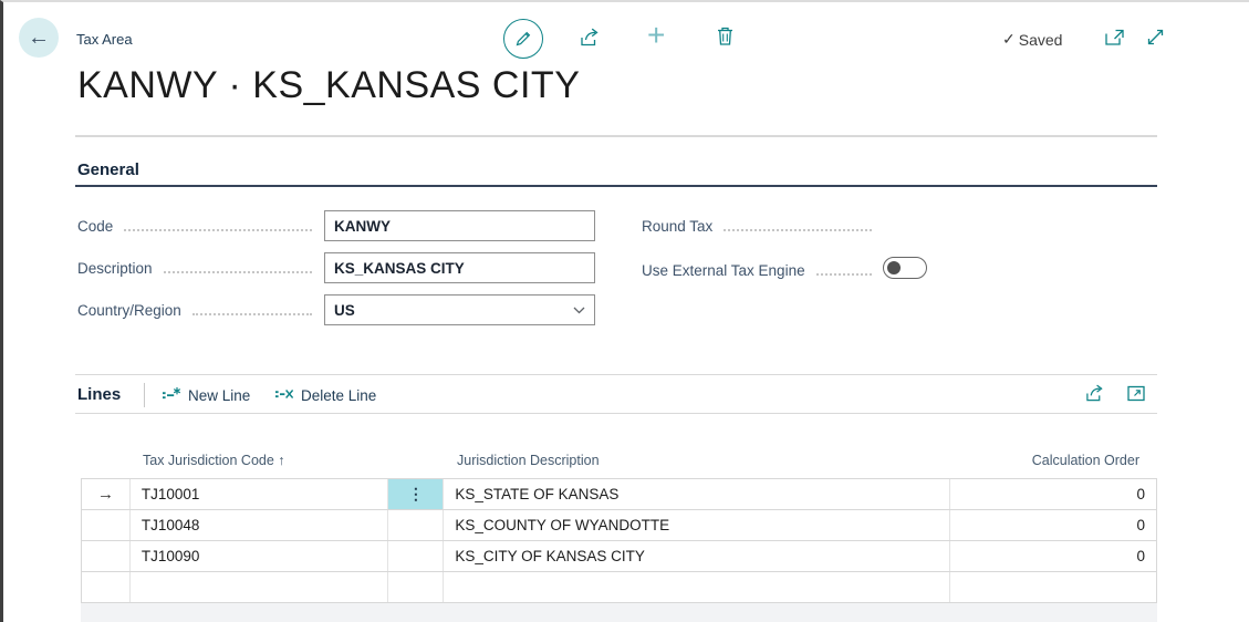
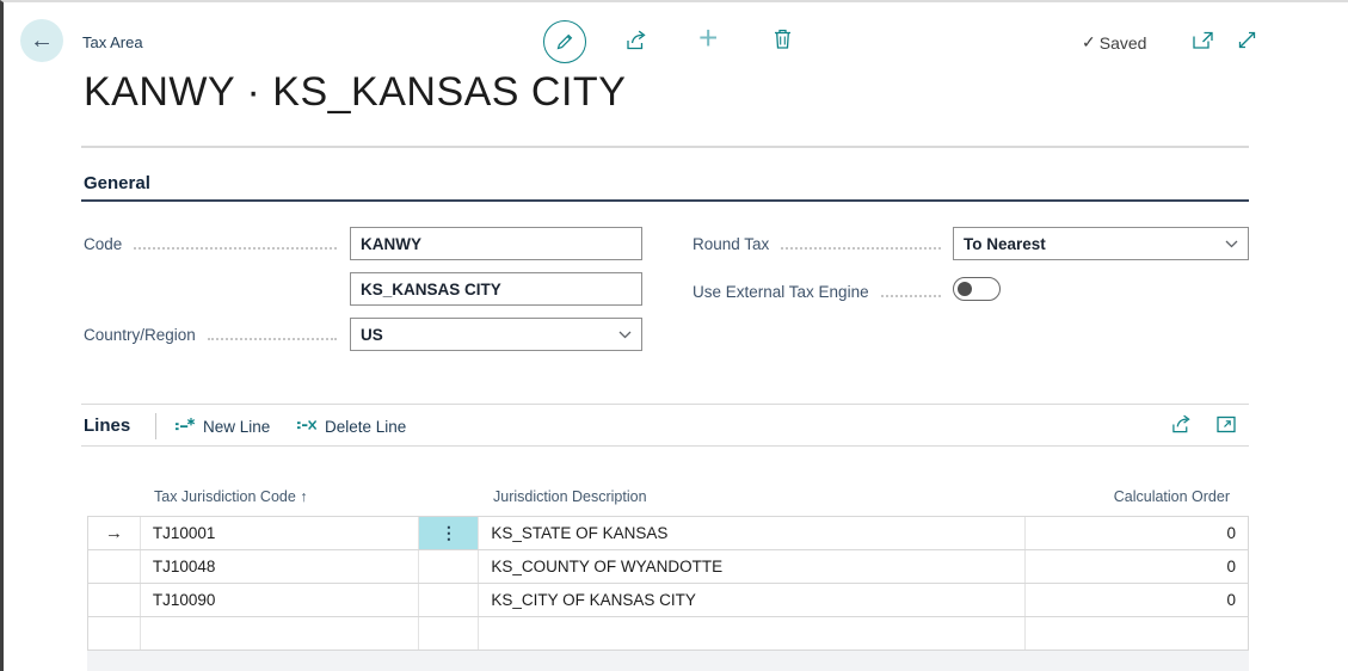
  ←
  Tax Area
  +
  ✓
  Saved
  KANWY · KS_KANSAS CITY
  General
  Code
  KANWY
- Description
  KS_KANSAS CITY
  Country/Region
  US
  Round Tax
+ To Nearest
  Use External Tax Engine
  Lines
  New Line
  Delete Line
  Tax Jurisdiction Code ↑
  Jurisdiction Description
  Calculation Order
  →
  TJ10001
  ⋮
  KS_STATE OF KANSAS
  0
  TJ10048
  KS_COUNTY OF WYANDOTTE
  0
  TJ10090
  KS_CITY OF KANSAS CITY
  0
